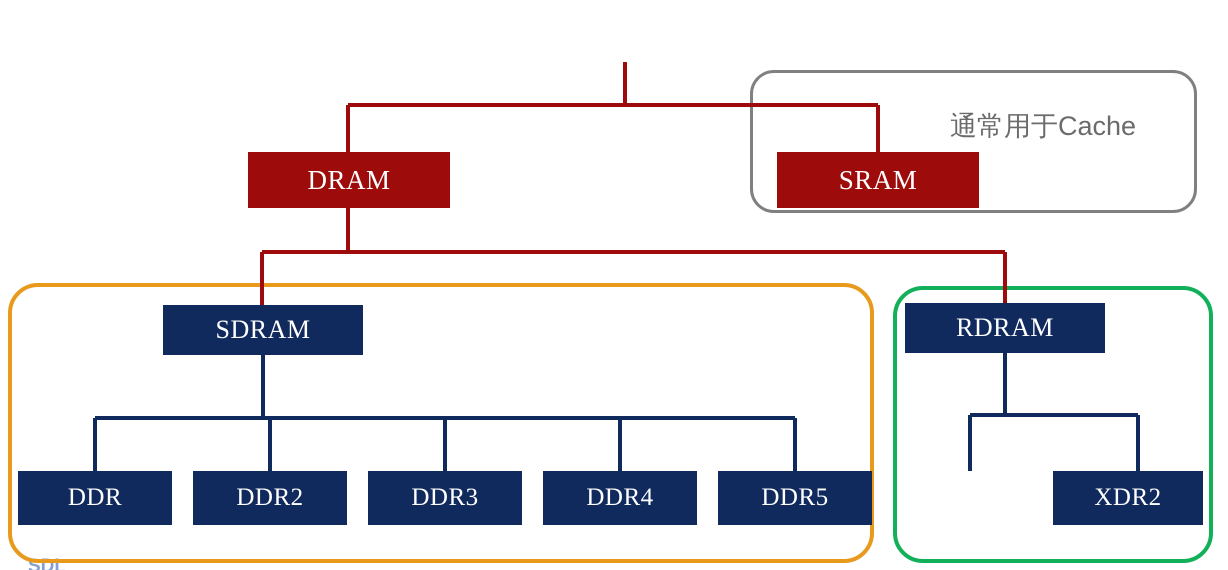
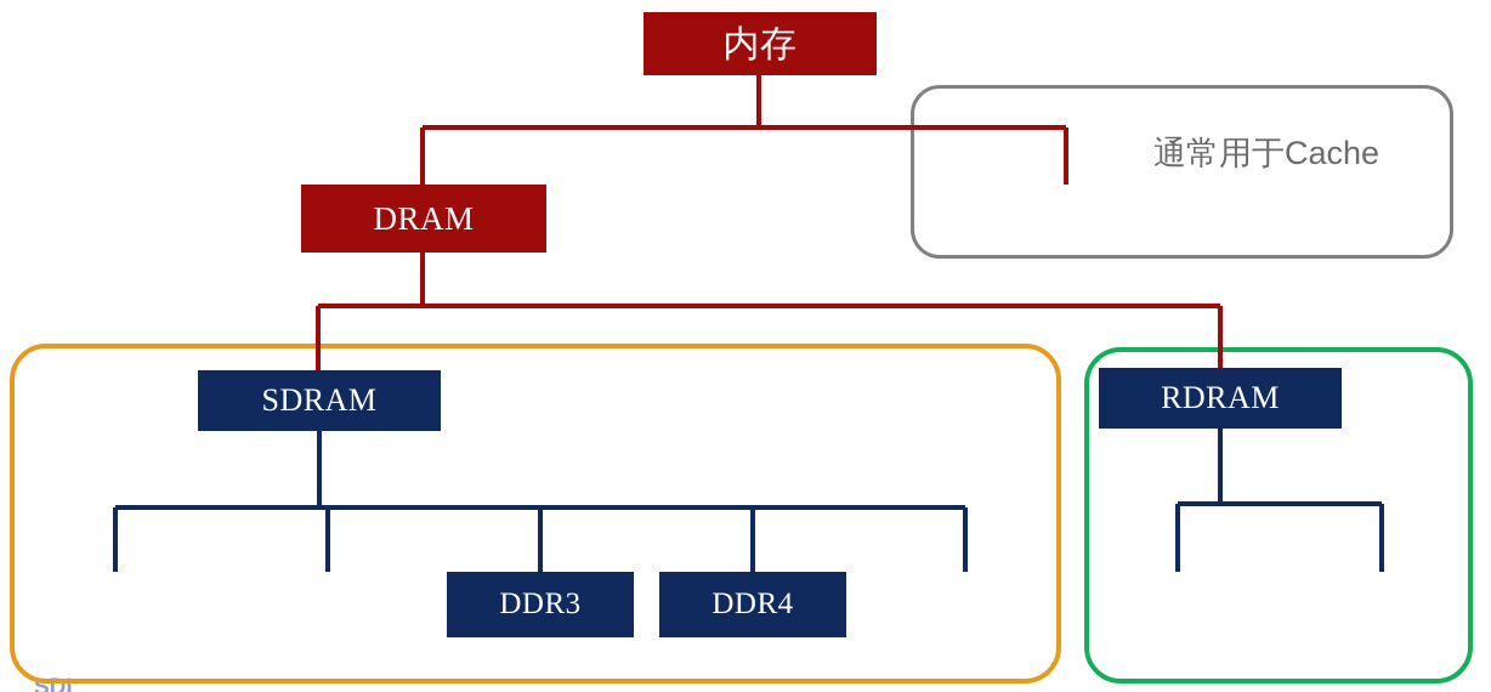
  通常用于Cache
+ 内存
  DRAM
- SRAM
  SDRAM
  RDRAM
- DDR
- DDR2
  DDR3
  DDR4
- DDR5
- XDR2
  SDL
